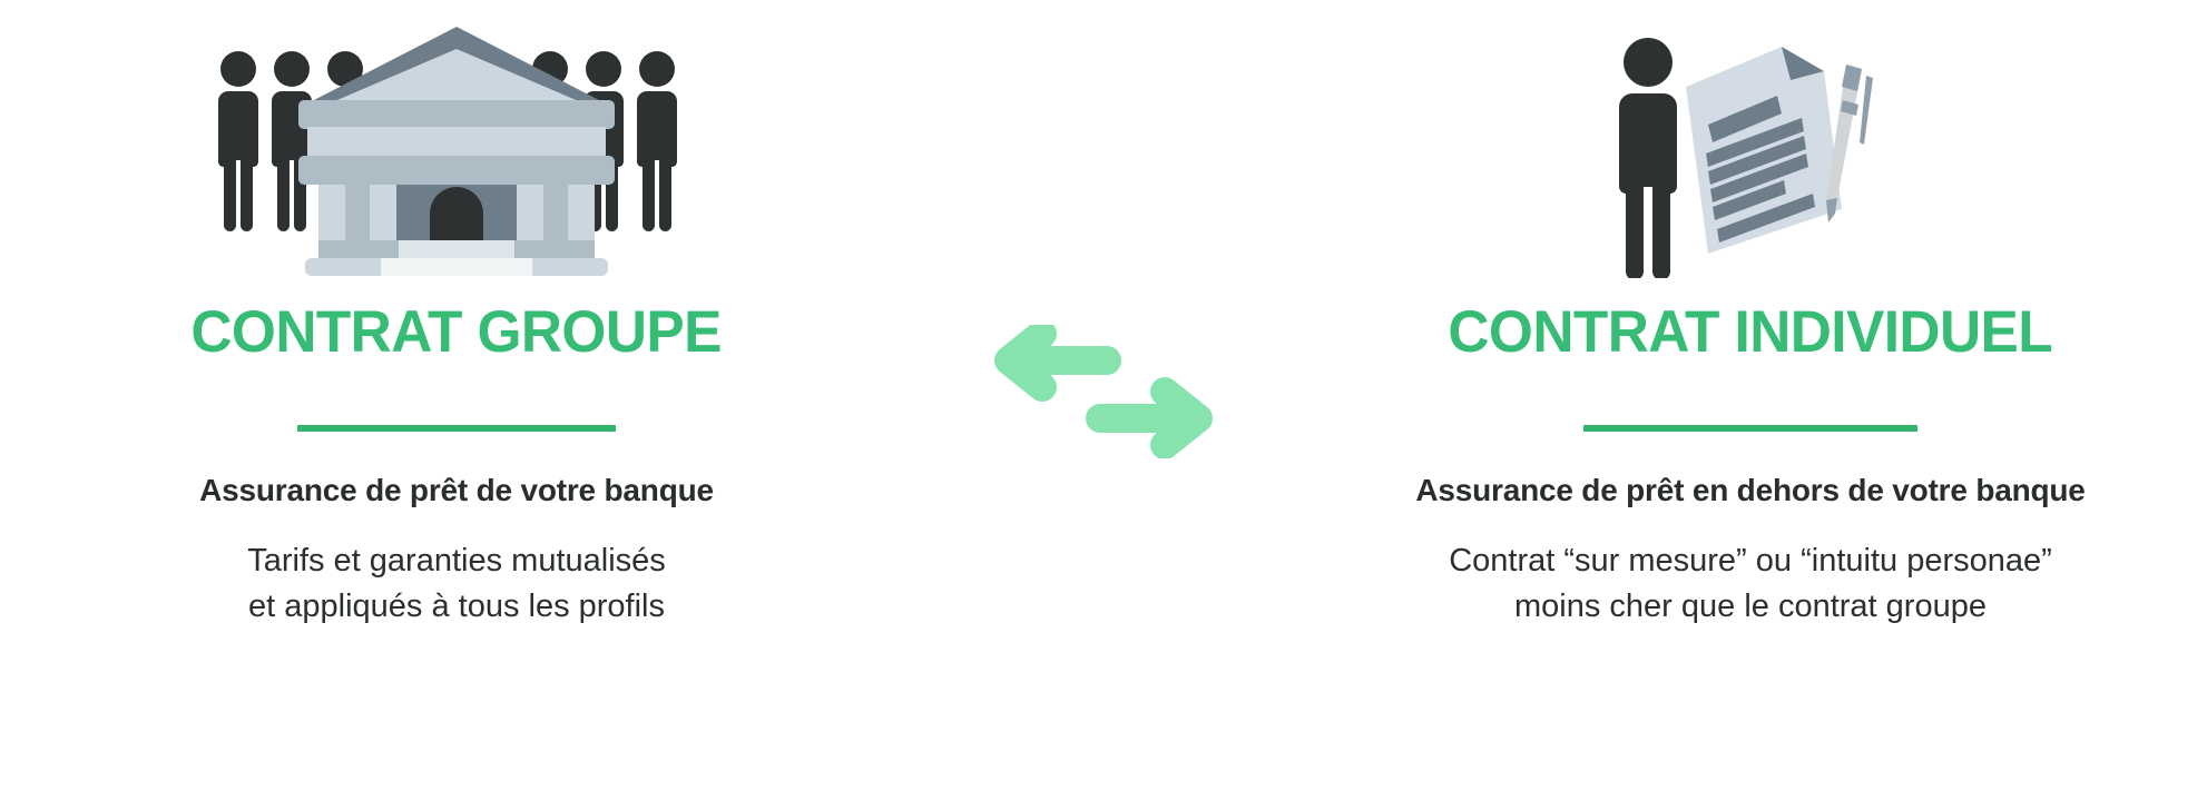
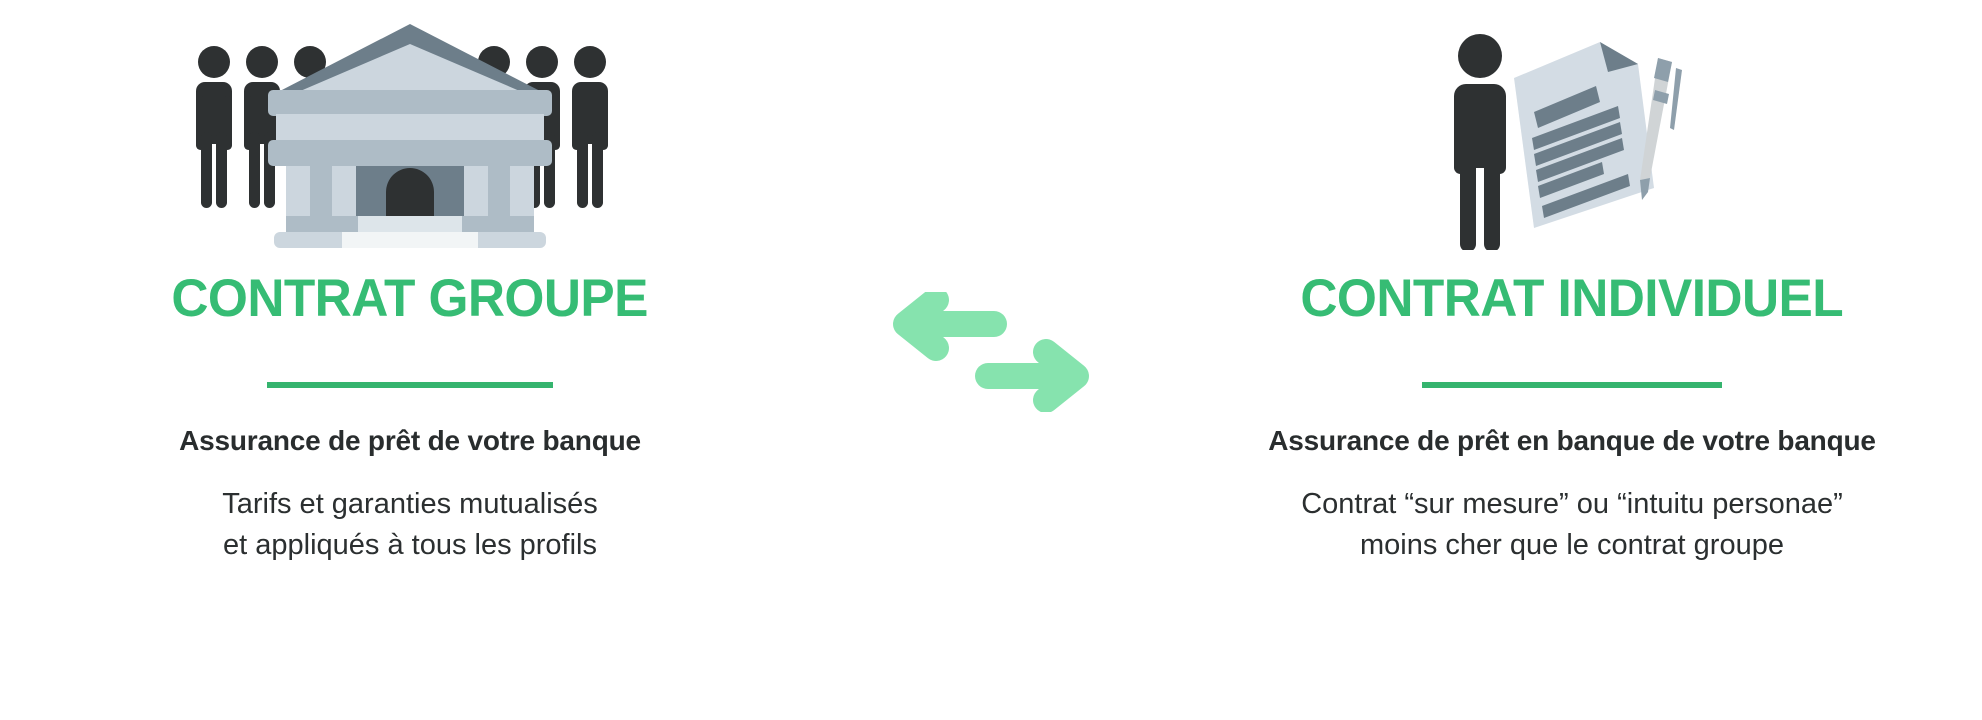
  CONTRAT GROUPE
  Assurance de prêt de votre banque
  Tarifs et garanties mutualisés
  et appliqués à tous les profils
  CONTRAT INDIVIDUEL
- Assurance de prêt en dehors de votre banque
+ Assurance de prêt en banque de votre banque
  Contrat “sur mesure” ou “intuitu personae”
  moins cher que le contrat groupe
